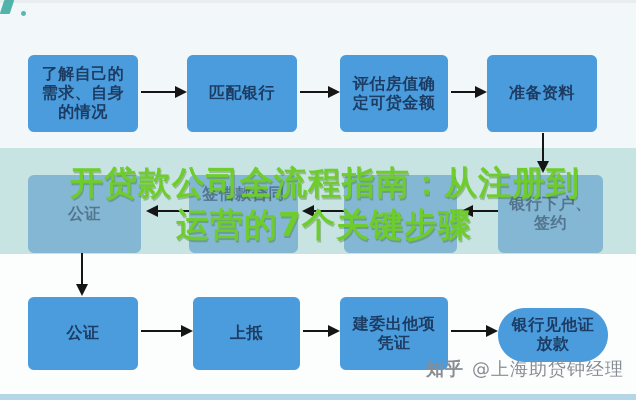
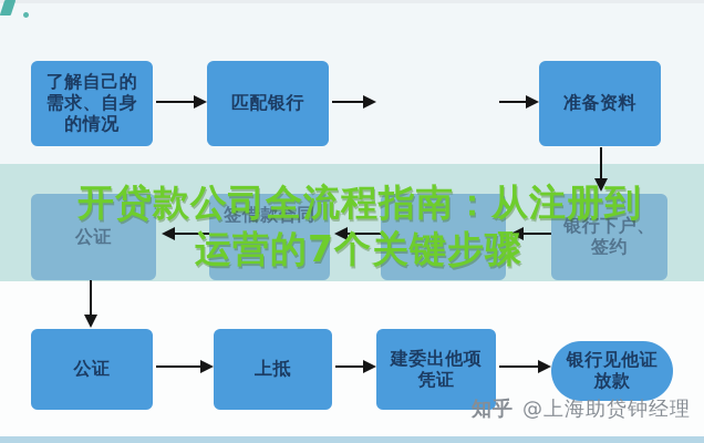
  了解自己的
  需求、自身
  的情况
  匹配银行
- 评估房值确
- 定可贷金额
  准备资料
  公证
  签借款合同
  银行下户、
  签约
  公证
  上抵
  建委出他项
  凭证
  银行见他证
  放款
  开贷款公司全流程指南：从注册到
  运营的7个关键步骤
  知乎
  @上海助贷钟经理
